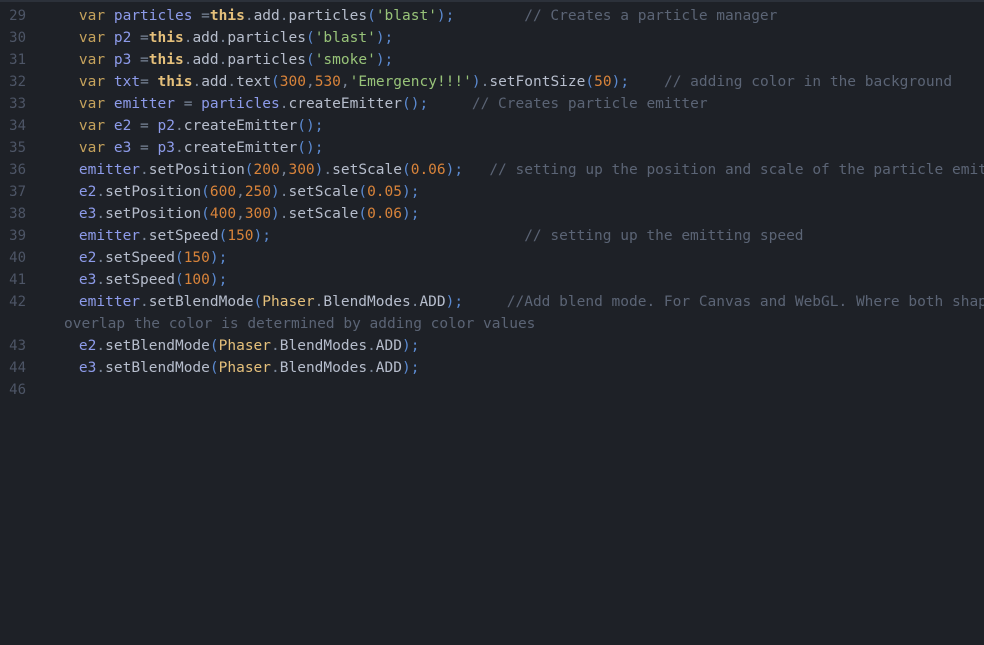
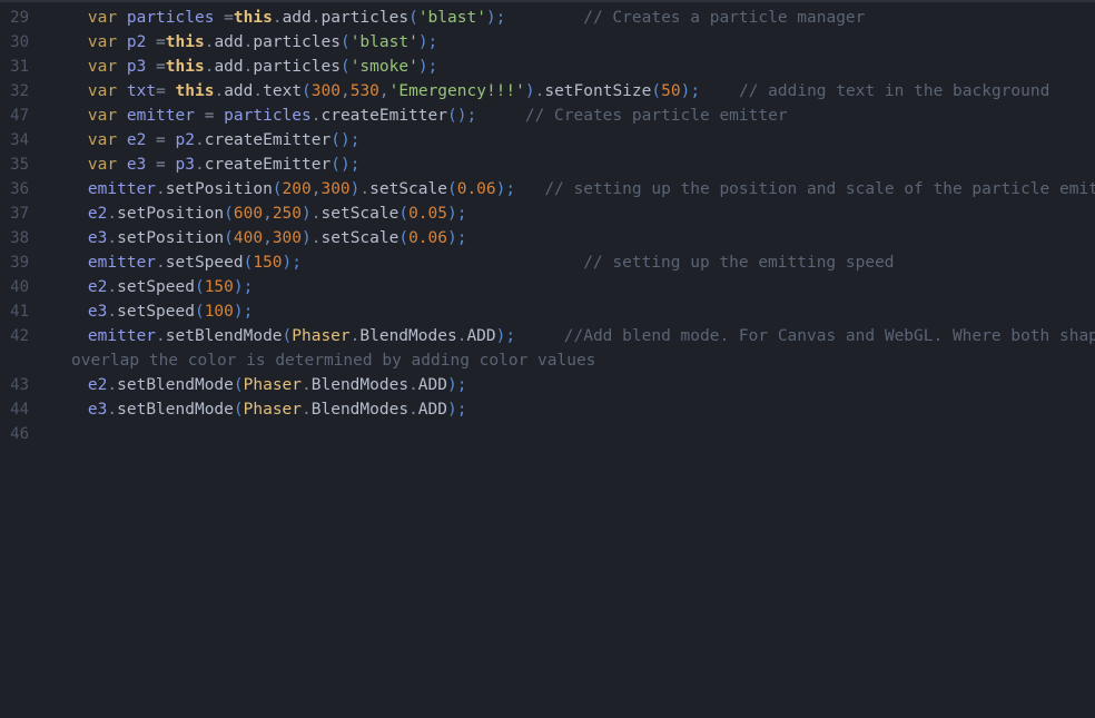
  29
  var particles =this.add.particles('blast'); // Creates a particle manager
  30
  var p2 =this.add.particles('blast');
  31
  var p3 =this.add.particles('smoke');
  32
- var txt= this.add.text(300,530,'Emergency!!!').setFontSize(50); // adding color in the background
+ var txt= this.add.text(300,530,'Emergency!!!').setFontSize(50); // adding text in the background
- 33
+ 47
  var emitter = particles.createEmitter(); // Creates particle emitter
  34
  var e2 = p2.createEmitter();
  35
  var e3 = p3.createEmitter();
  36
  emitter.setPosition(200,300).setScale(0.06); // setting up the position and scale of the particle emit
  37
  e2.setPosition(600,250).setScale(0.05);
  38
  e3.setPosition(400,300).setScale(0.06);
  39
  emitter.setSpeed(150); // setting up the emitting speed
  40
  e2.setSpeed(150);
  41
  e3.setSpeed(100);
  42
  emitter.setBlendMode(Phaser.BlendModes.ADD); //Add blend mode. For Canvas and WebGL. Where both shap
  overlap the color is determined by adding color values
  43
  e2.setBlendMode(Phaser.BlendModes.ADD);
  44
  e3.setBlendMode(Phaser.BlendModes.ADD);
  46
